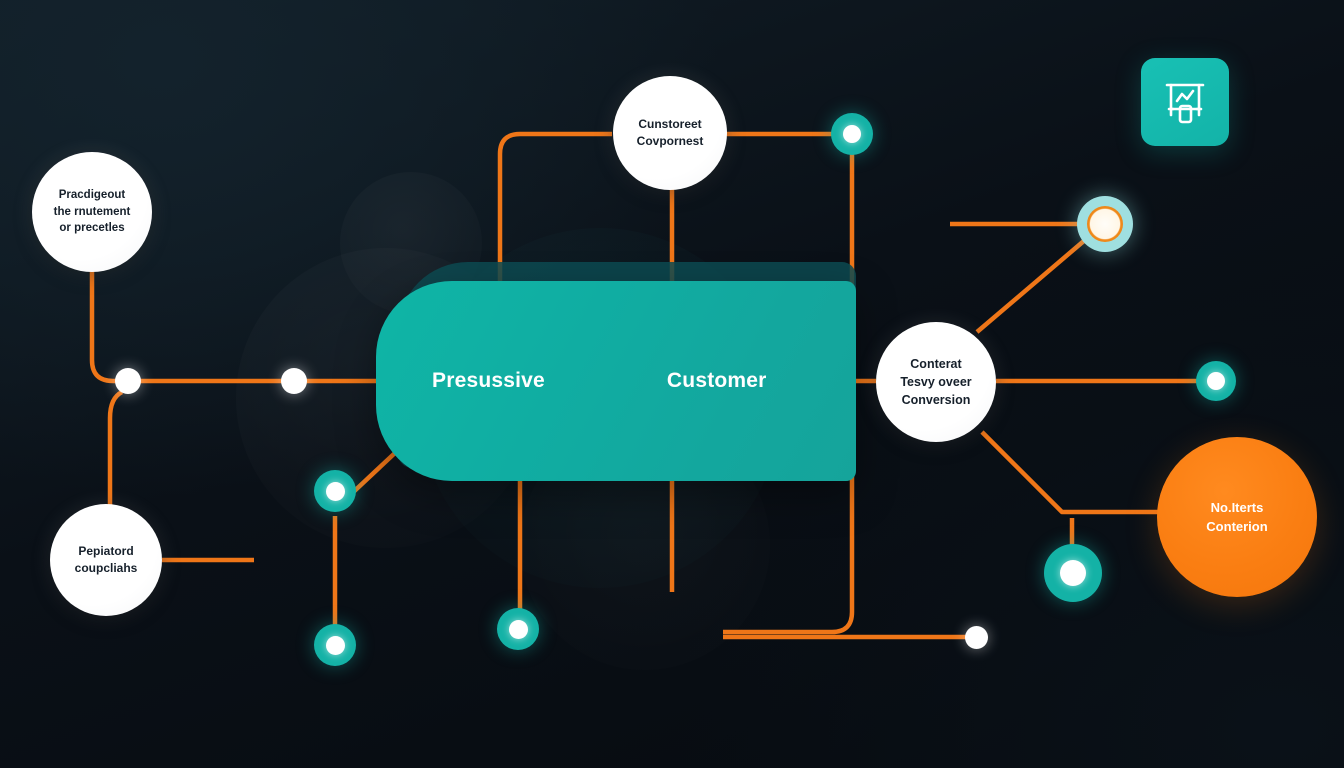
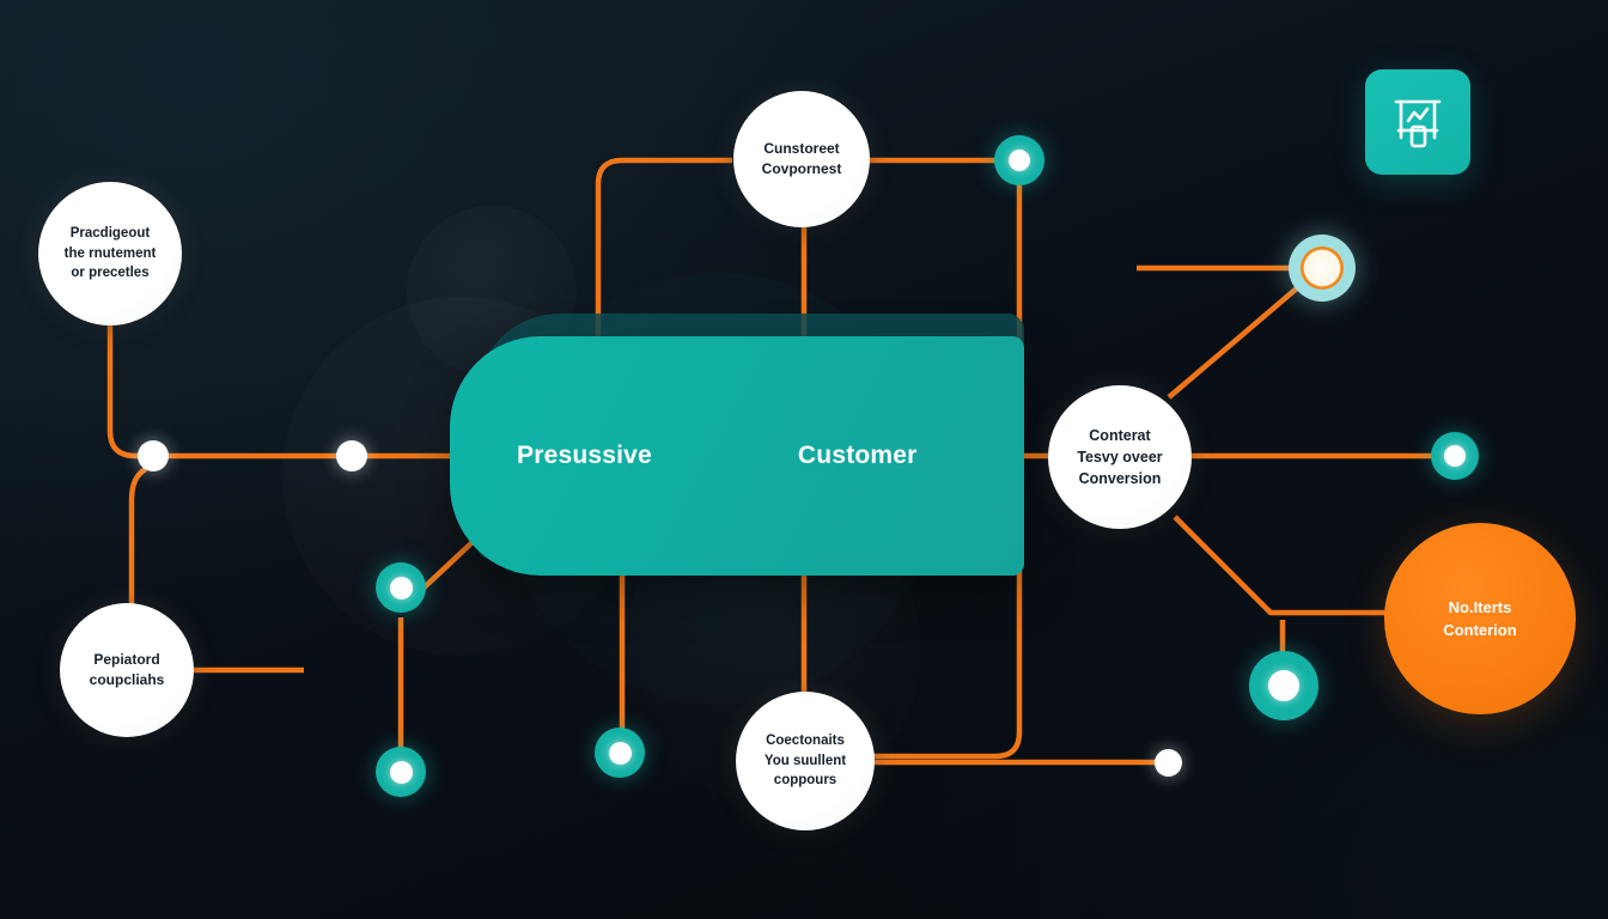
  Presussive
  Customer
  Pracdigeout
  the rnutement
  or precetles
  Cunstoreet
  Covpornest
  Pepiatord
  coupcliahs
+ Coectonaits
+ You suullent
+ coppours
  Conterat
  Tesvy oveer
  Conversion
  No.Iterts
  Conterion
